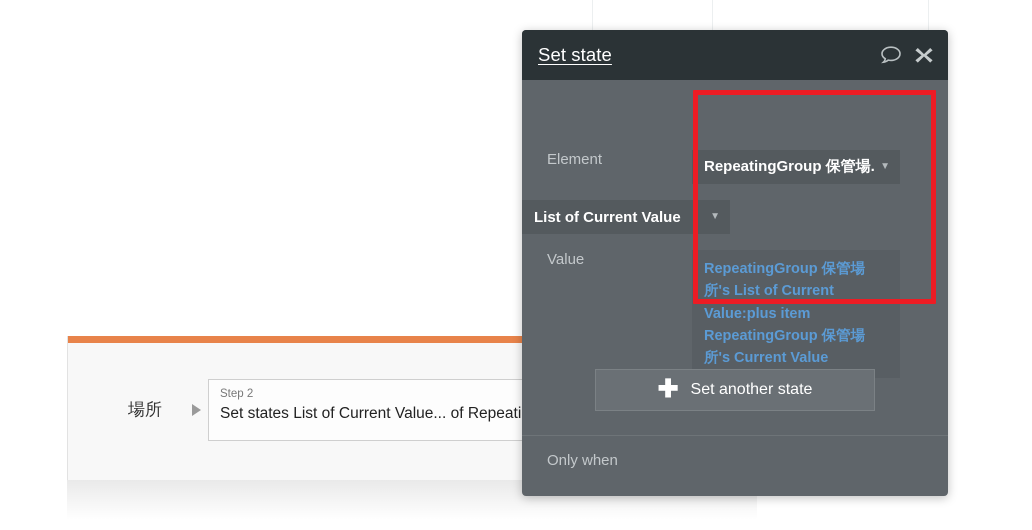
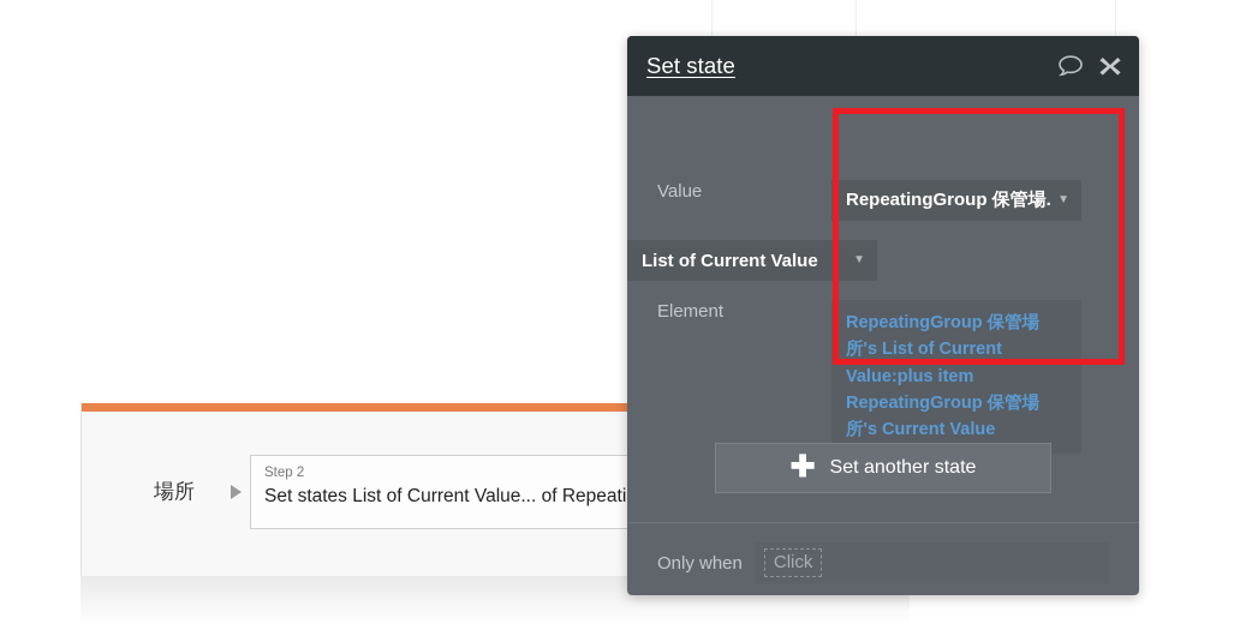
  場所
  Step 2
  Set states List of Current Value... of Repeati
  Set state
- Element
+ Value
  RepeatingGroup 保管場.
  ▼
  List of Current Value
  ▼
- Value
+ Element
  RepeatingGroup 保管場所's List of Current Value:plus item RepeatingGroup 保管場所's Current Value
  ✚
  Set another state
  Only when
+ Click
